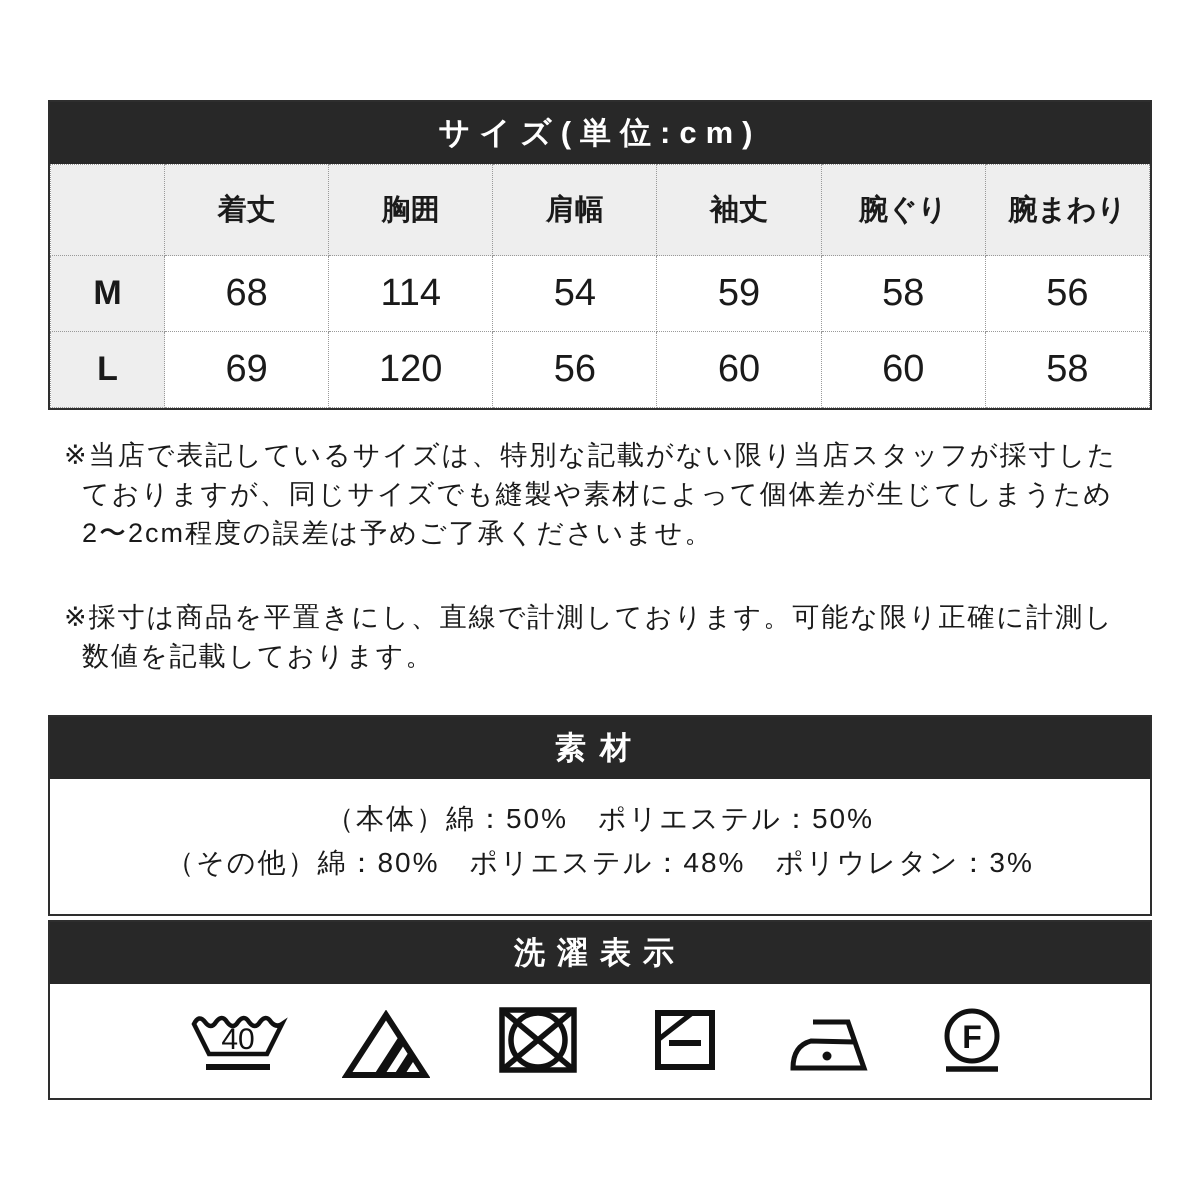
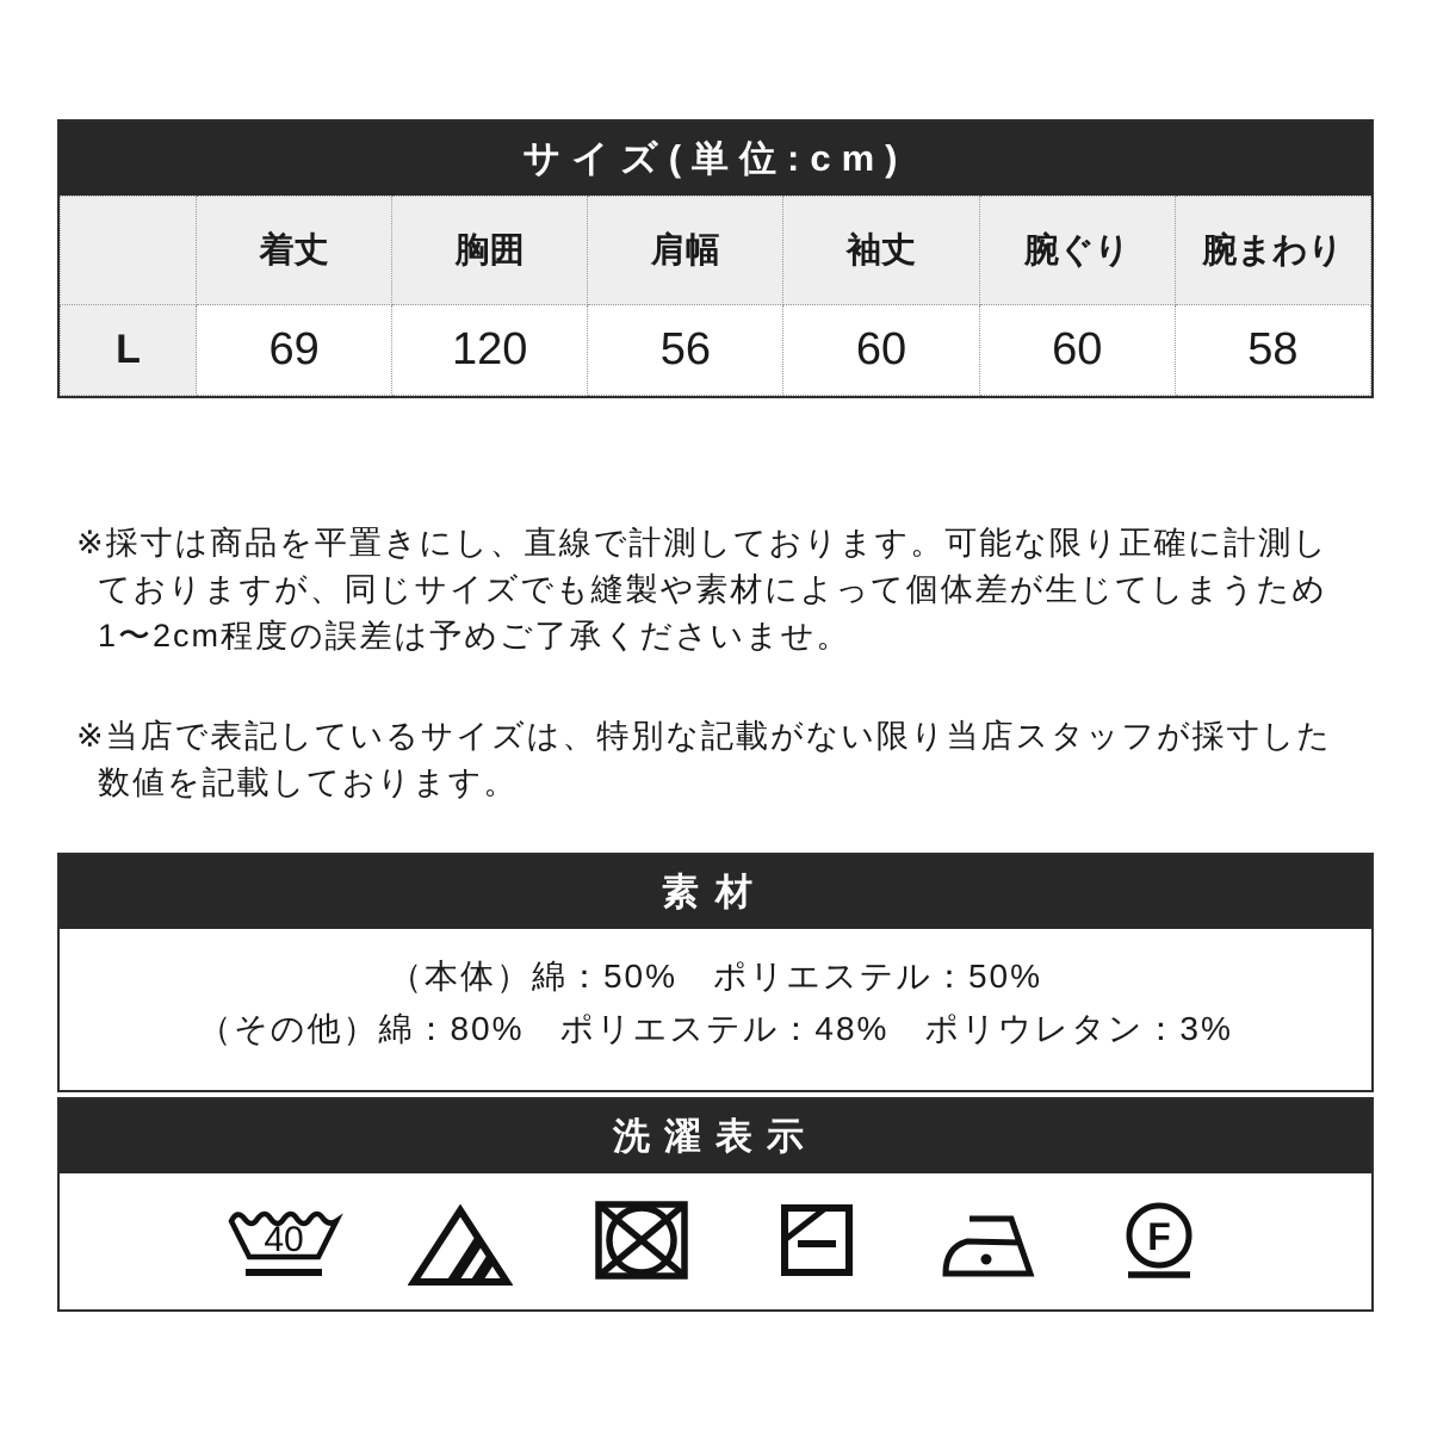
  サイズ(単位:cm)
  	着丈	胸囲	肩幅	袖丈	腕ぐり	腕まわり
- M	68	114	54	59	58	56
  L	69	120	56	60	60	58
- ※当店で表記しているサイズは、特別な記載がない限り当店スタッフが採寸した
+ ※採寸は商品を平置きにし、直線で計測しております。可能な限り正確に計測し
  ておりますが、同じサイズでも縫製や素材によって個体差が生じてしまうため
- 2〜2cm程度の誤差は予めご了承くださいませ。
+ 1〜2cm程度の誤差は予めご了承くださいませ。
- ※採寸は商品を平置きにし、直線で計測しております。可能な限り正確に計測し
+ ※当店で表記しているサイズは、特別な記載がない限り当店スタッフが採寸した
  数値を記載しております。
  素材
  （本体）綿：50% ポリエステル：50%
  （その他）綿：80% ポリエステル：48% ポリウレタン：3%
  洗濯表示
  40
  F
